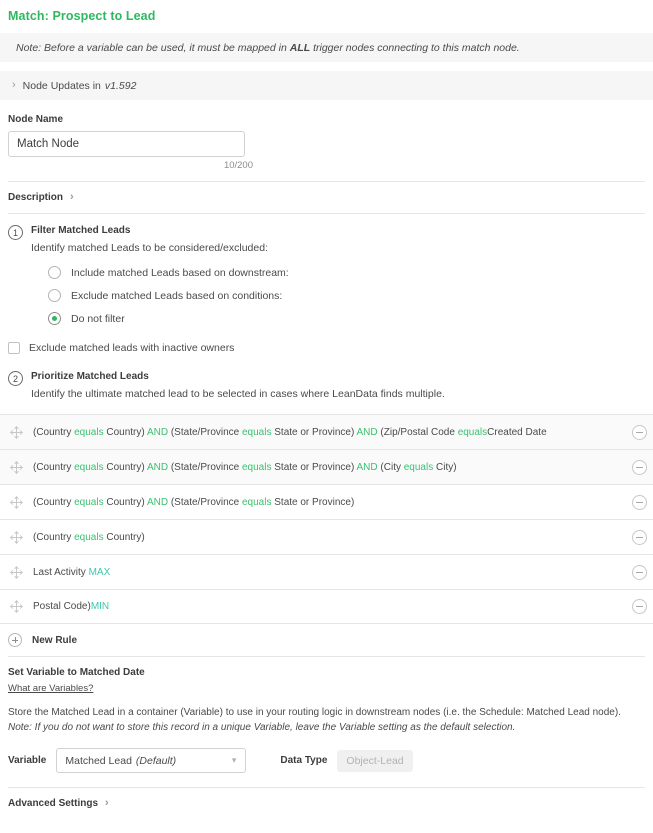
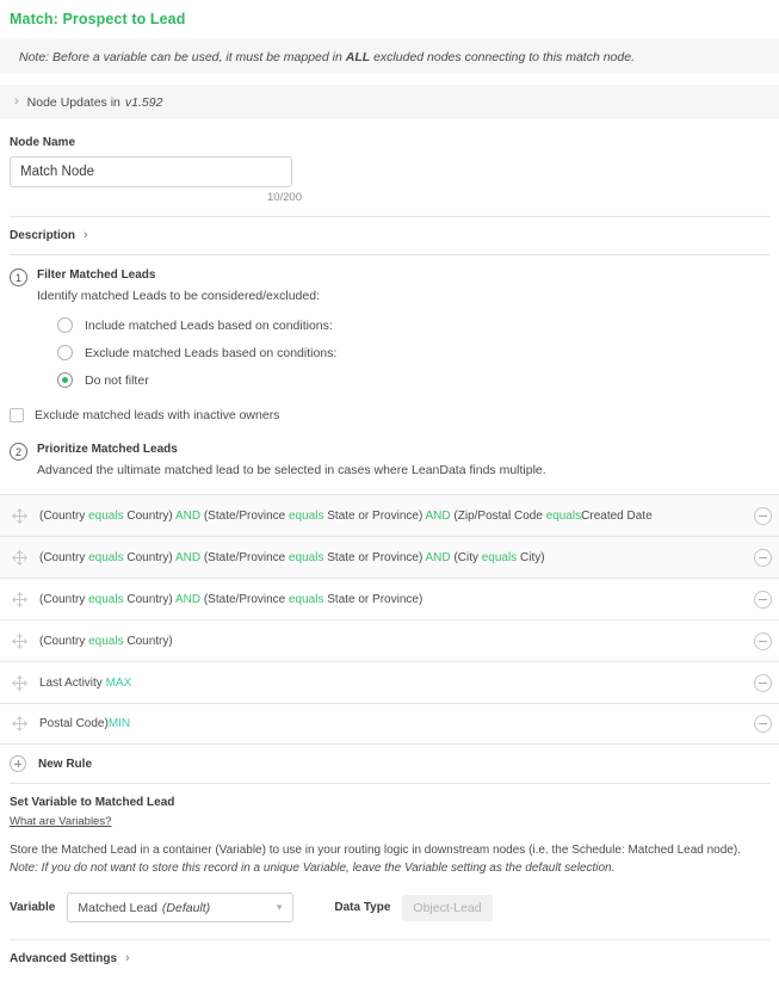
  Match: Prospect to Lead
- Note: Before a variable can be used, it must be mapped in ALL trigger nodes connecting to this match node.
+ Note: Before a variable can be used, it must be mapped in ALL excluded nodes connecting to this match node.
  ›
  Node Updates in
  v1.592
  Node Name
  Match Node
  10/200
  Description
  ›
  1
  Filter Matched Leads
  Identify matched Leads to be considered/excluded:
- Include matched Leads based on downstream:
+ Include matched Leads based on conditions:
  Exclude matched Leads based on conditions:
  Do not filter
  Exclude matched leads with inactive owners
  2
  Prioritize Matched Leads
- Identify the ultimate matched lead to be selected in cases where LeanData finds multiple.
+ Advanced the ultimate matched lead to be selected in cases where LeanData finds multiple.
  (Country equals Country) AND (State/Province equals State or Province) AND (Zip/Postal Code equalsCreated Date
  (Country equals Country) AND (State/Province equals State or Province) AND (City equals City)
  (Country equals Country) AND (State/Province equals State or Province)
  (Country equals Country)
  Last Activity MAX
  Postal Code)MIN
  New Rule
- Set Variable to Matched Date
+ Set Variable to Matched Lead
  What are Variables?
  Store the Matched Lead in a container (Variable) to use in your routing logic in downstream nodes (i.e. the Schedule: Matched Lead node).
  Note: If you do not want to store this record in a unique Variable, leave the Variable setting as the default selection.
  Variable
  Matched Lead
  (Default)
  ▾
  Data Type
  Object-Lead
  Advanced Settings
  ›
